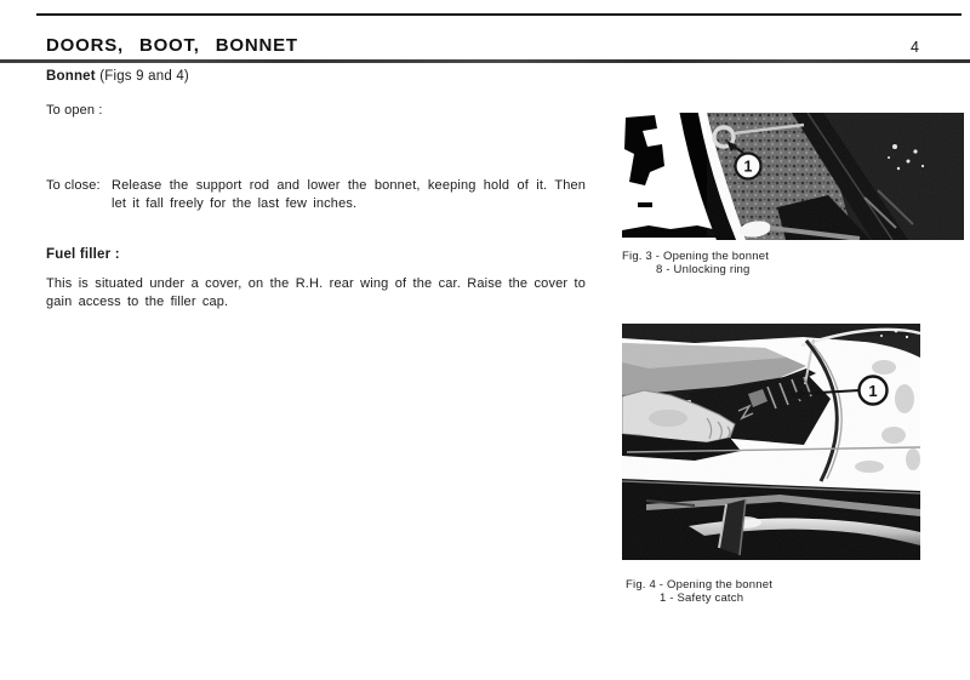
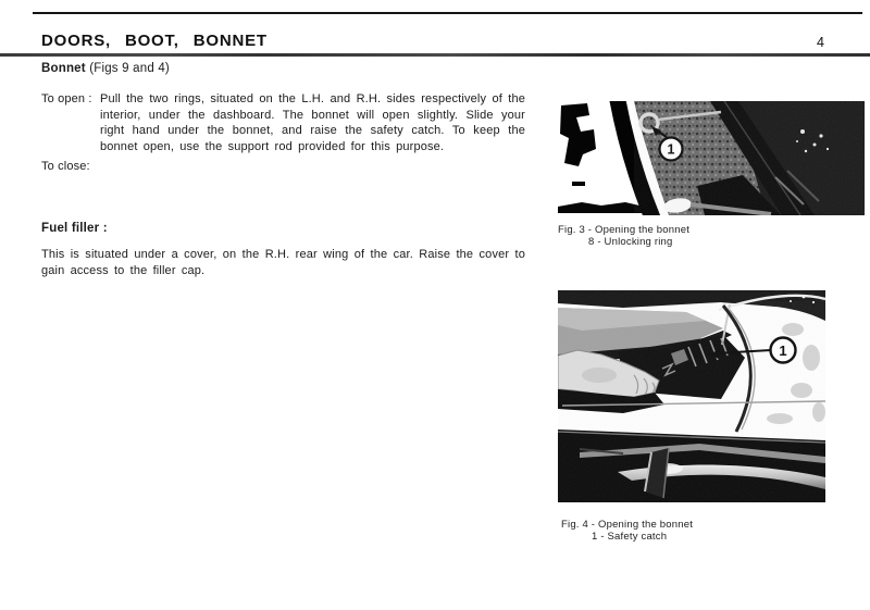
  DOORS, BOOT, BONNET
  4
  Bonnet (Figs 9 and 4)
  To open :
+ Pull the two rings, situated on the L.H. and R.H. sides respectively of the interior, under the dashboard. The bonnet will open slightly. Slide your right hand under the bonnet, and raise the safety catch. To keep the bonnet open, use the support rod provided for this purpose.
  To close:
- Release the support rod and lower the bonnet, keeping hold of it. Then let it fall freely for the last few inches.
  Fuel filler :
  This is situated under a cover, on the R.H. rear wing of the car. Raise the cover to gain access to the filler cap.
  1
  Fig. 3 - Opening the bonnet
  8 - Unlocking ring
  1
  Fig. 4 - Opening the bonnet
  1 - Safety catch
